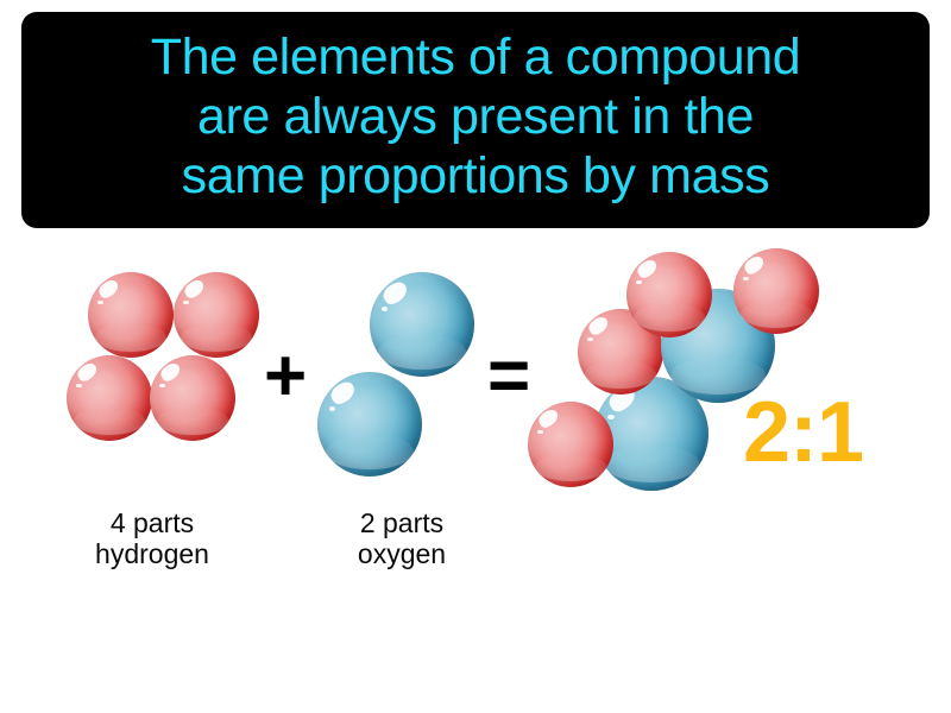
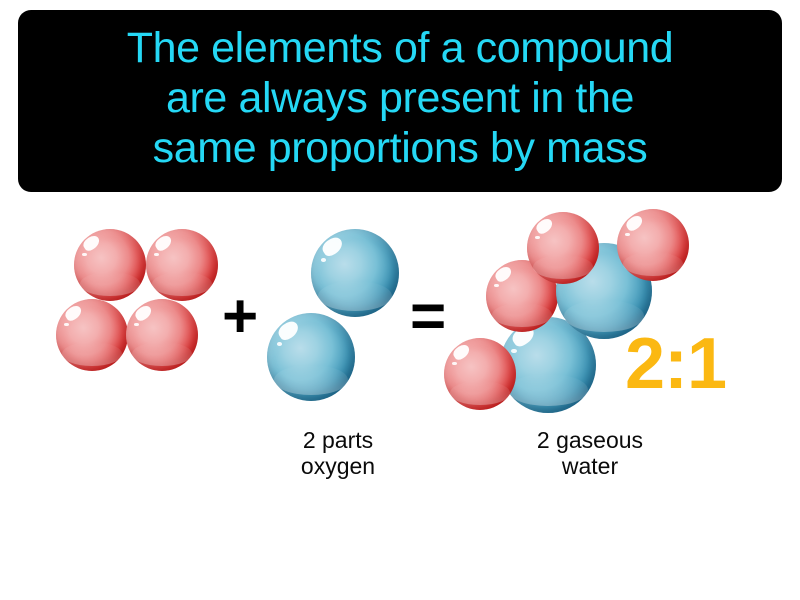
  The elements of a compound
  are always present in the
  same proportions by mass
  +
  =
  2:1
- 4 parts
- hydrogen
  2 parts
  oxygen
+ 2 gaseous
+ water
